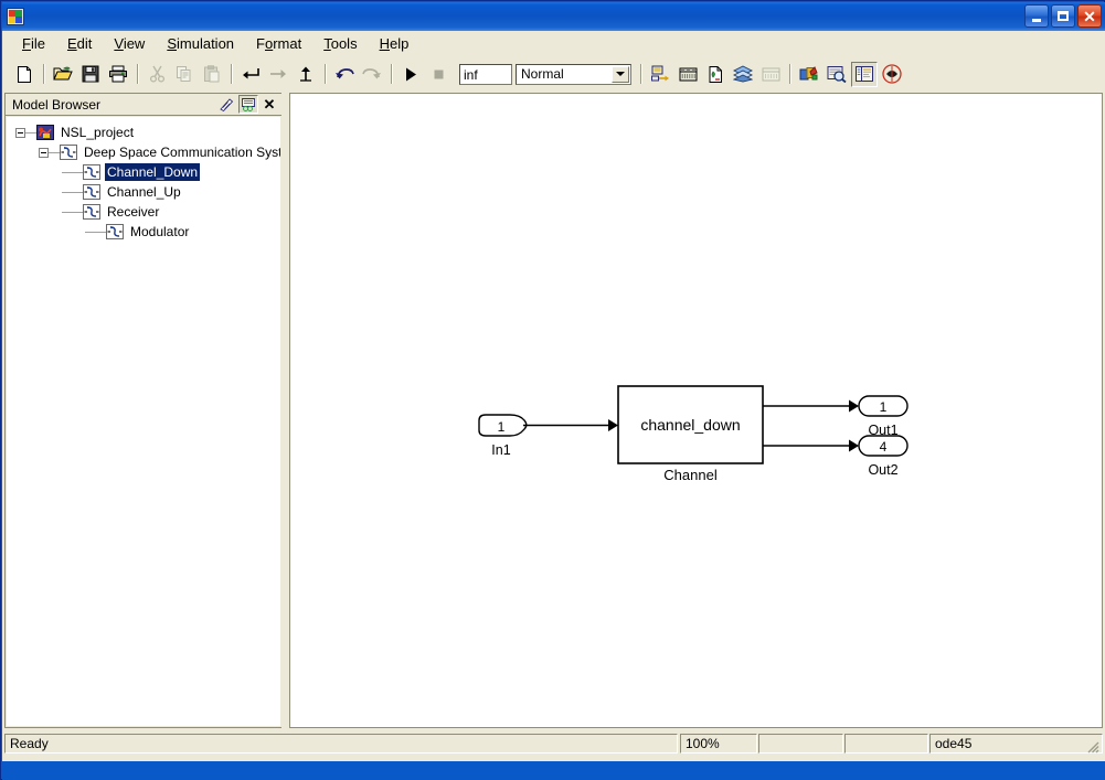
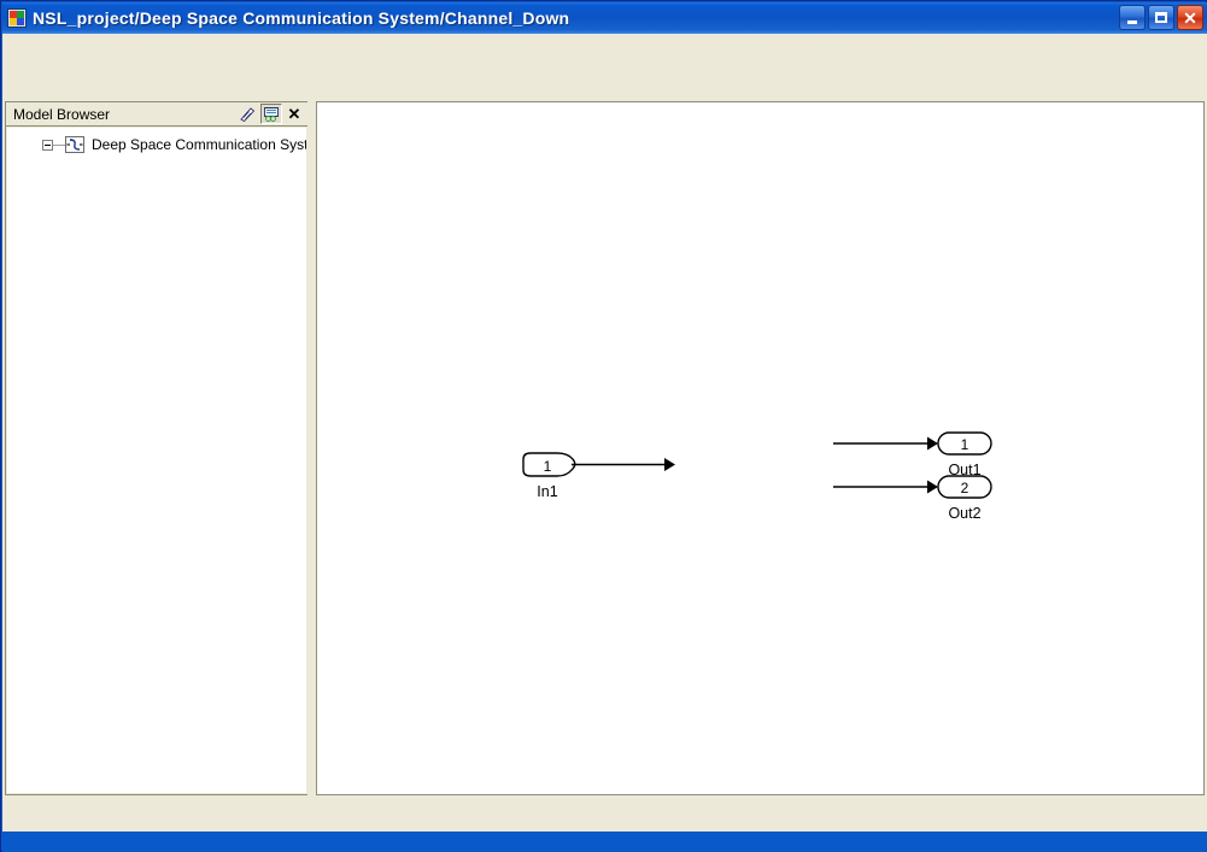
+ NSL_project/Deep Space Communication System/Channel_Down
  ✕
- File
- Edit
- View
- Simulation
- Format
- Tools
- Help
- inf
- Normal
  Model Browser
  ✕
- NSL_project
  Deep Space Communication Syst
- Channel_Down
- Channel_Up
- Receiver
- Modulator
  1
  In1
- channel_down
- Channel
  1
  Out1
- 4
+ 2
  Out2
- Ready
- 100%
- ode45
